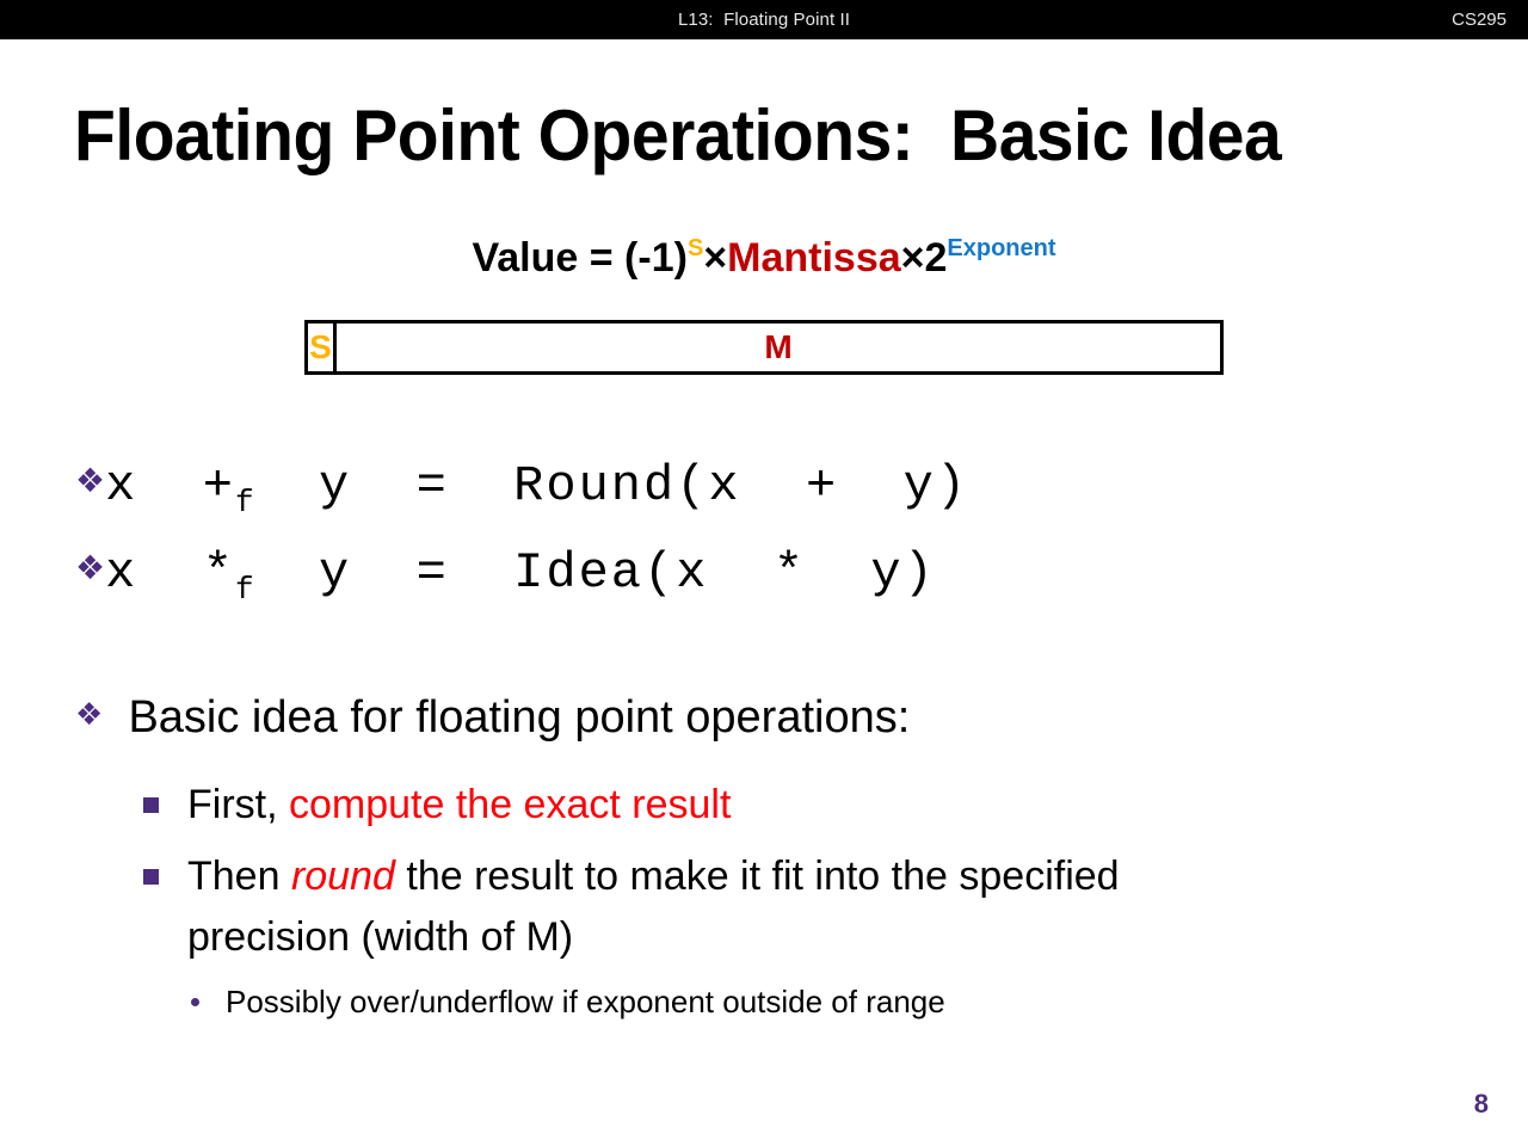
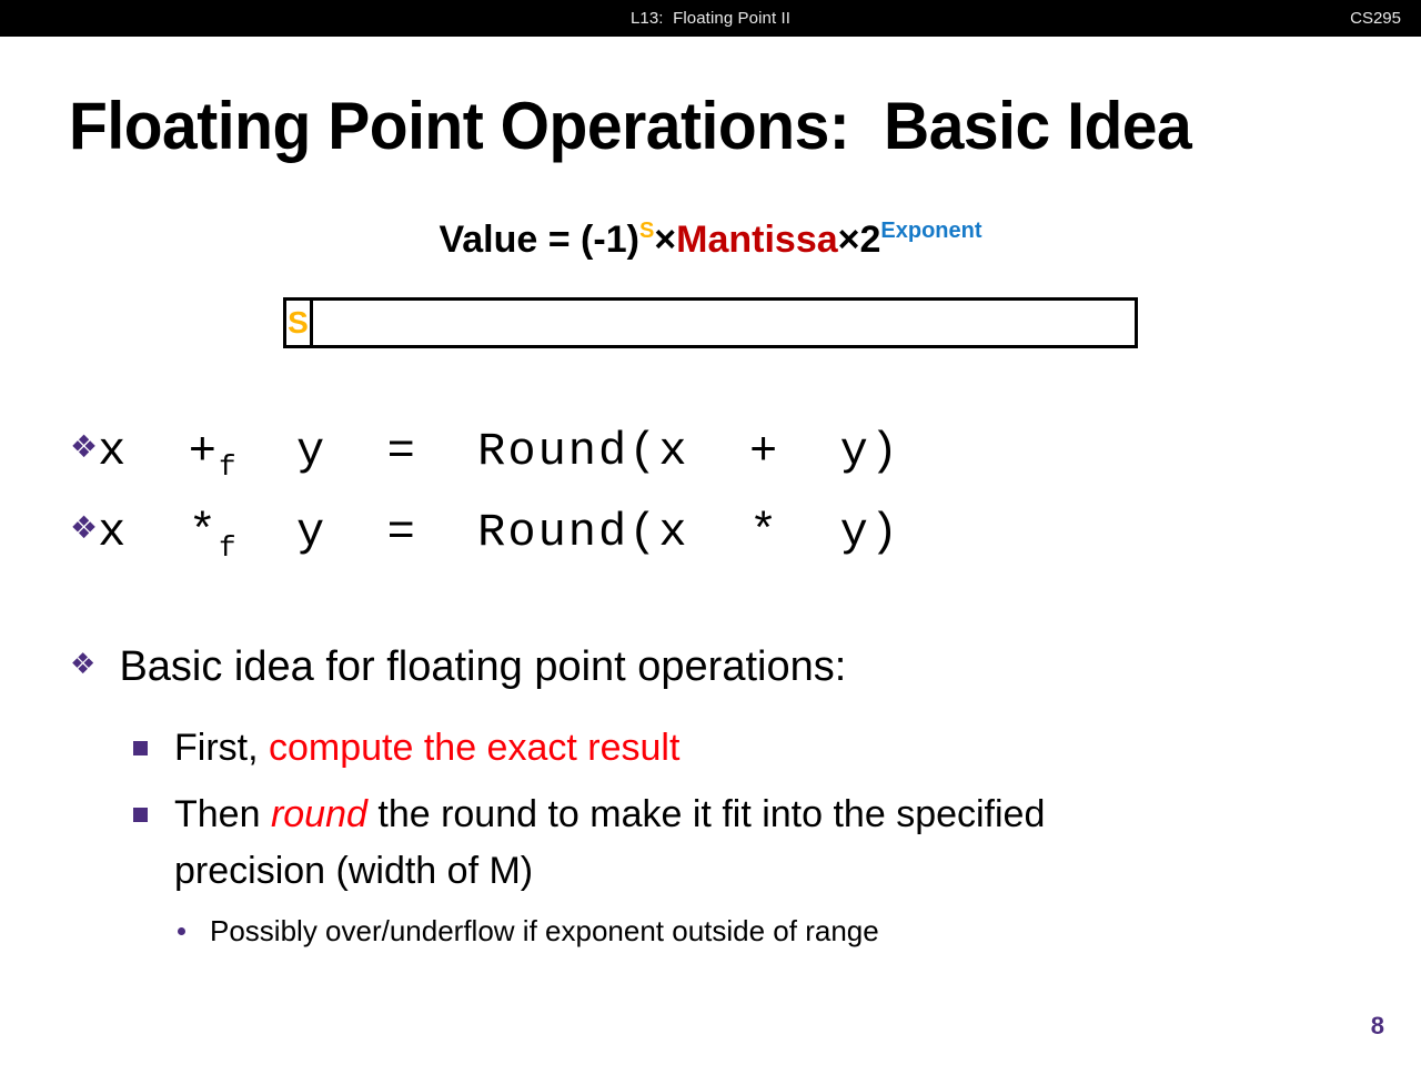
  L13: Floating Point II
  CS295
  Floating Point Operations: Basic Idea
  Value = (-1)S×Mantissa×2Exponent
  S
- M
  ❖x +f y = Round(x + y)
- ❖x *f y = Idea(x * y)
+ ❖x *f y = Round(x * y)
  ❖ Basic idea for floating point operations:
  First, compute the exact result
- Then round the result to make it fit into the specified
+ Then round the round to make it fit into the specified
  precision (width of M)
  Possibly over/underflow if exponent outside of range
  8
